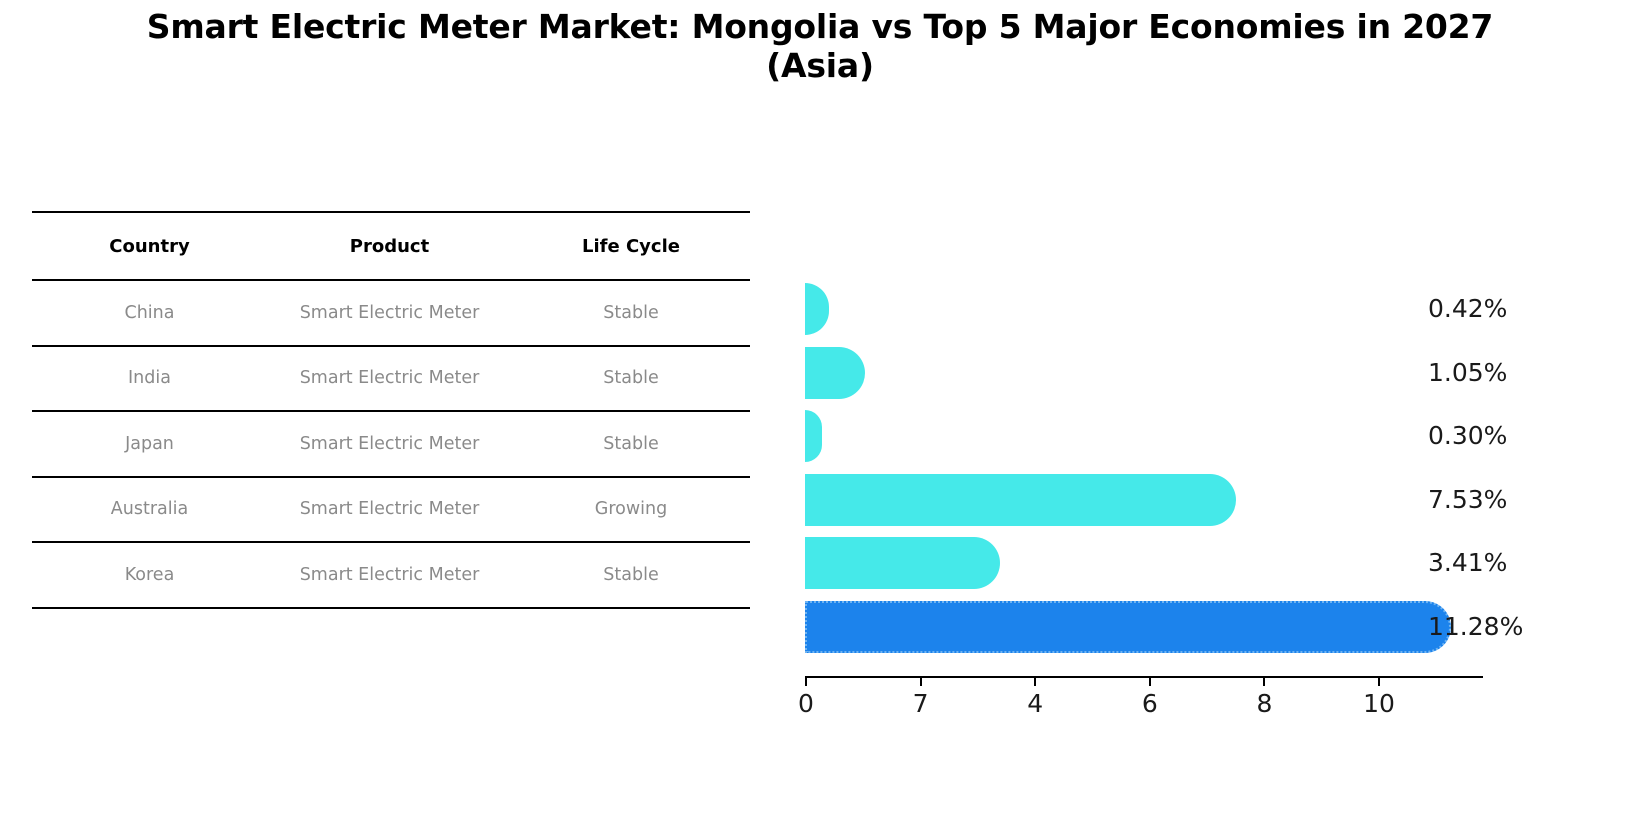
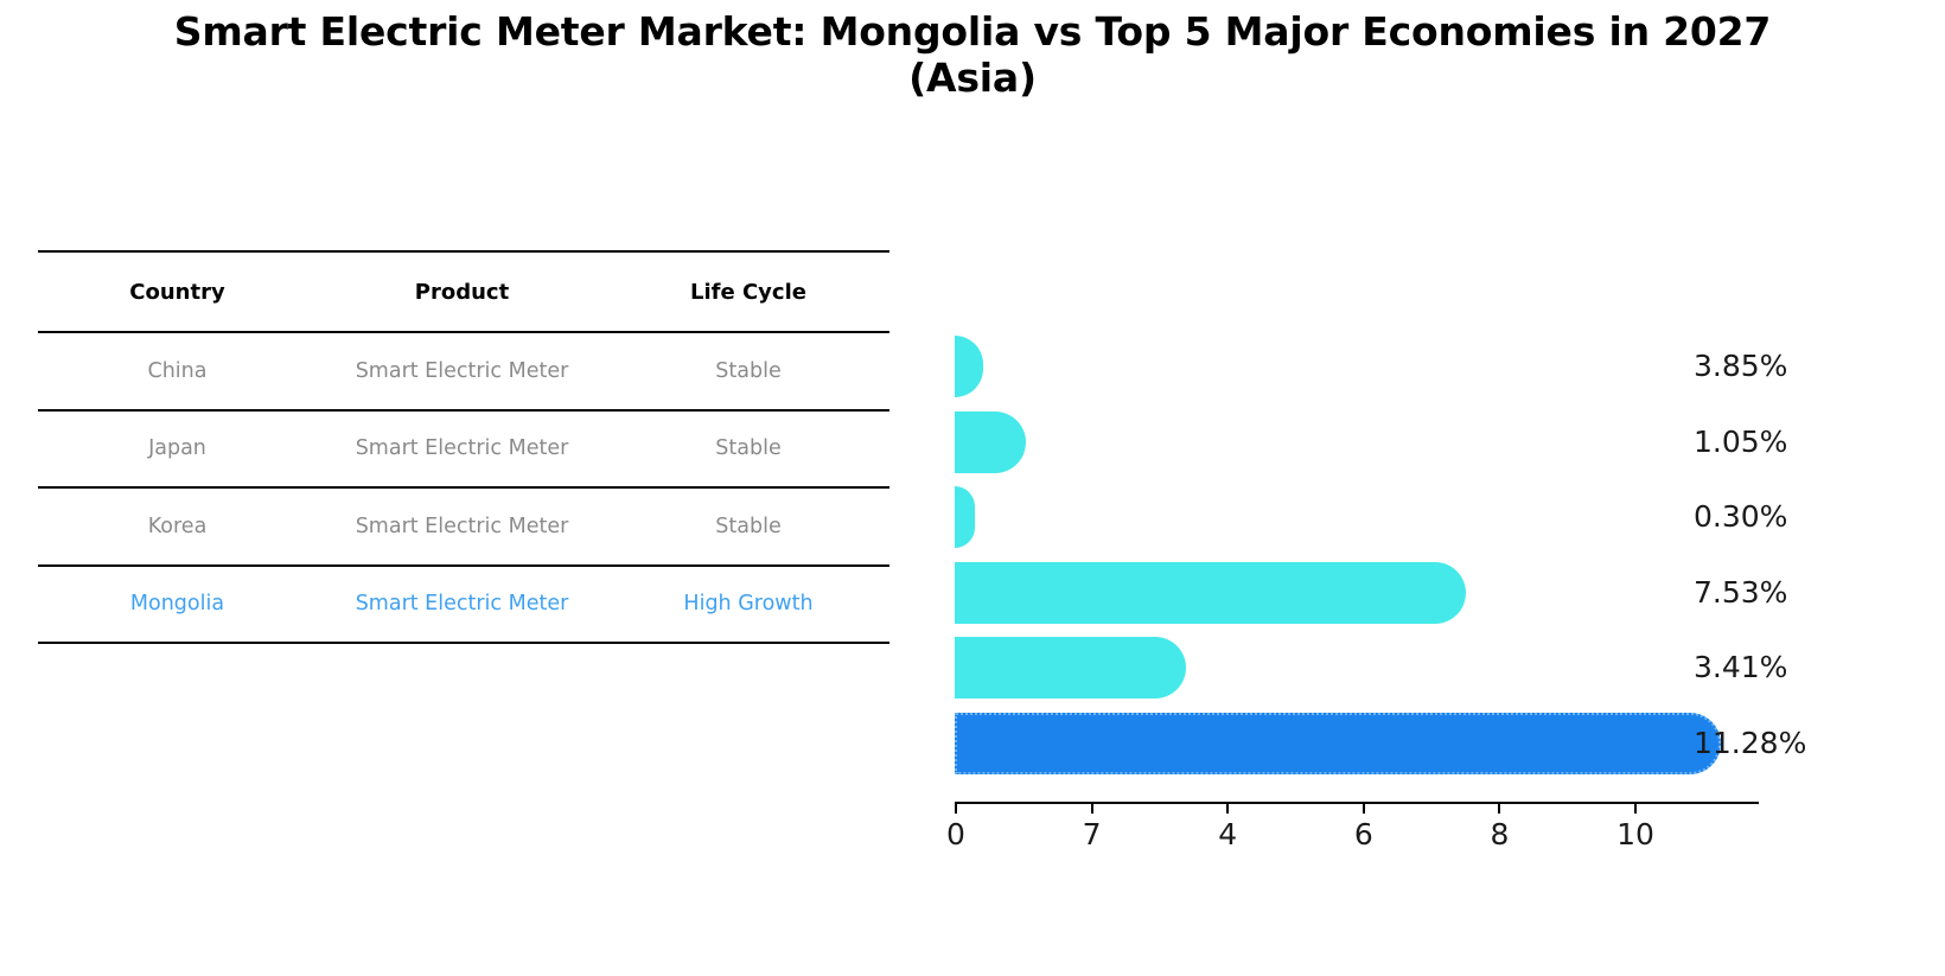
  Smart Electric Meter Market: Mongolia vs Top 5 Major Economies in 2027
  (Asia)
  Country	Product	Life Cycle
  China	Smart Electric Meter	Stable
- India	Smart Electric Meter	Stable
  Japan	Smart Electric Meter	Stable
- Australia	Smart Electric Meter	Growing
  Korea	Smart Electric Meter	Stable
+ Mongolia	Smart Electric Meter	High Growth
- 0.42%
+ 3.85%
  1.05%
  0.30%
  7.53%
  3.41%
  11.28%
  0
  7
  4
  6
  8
  10
